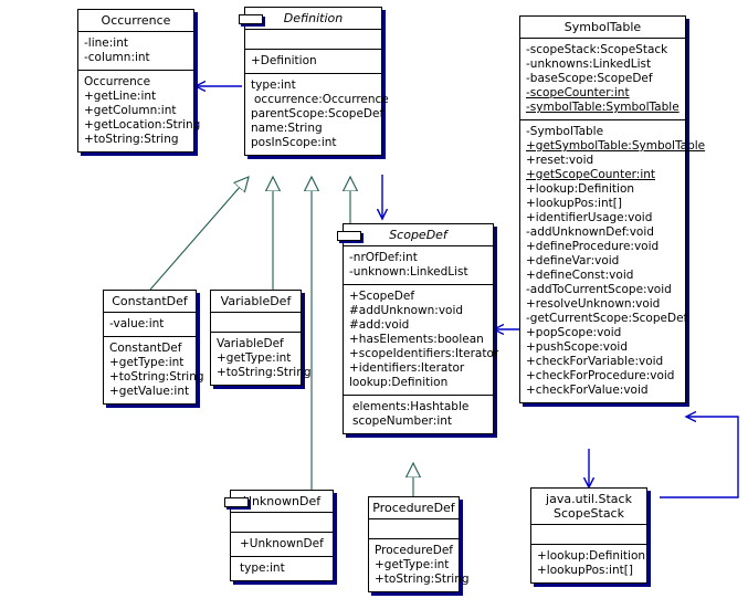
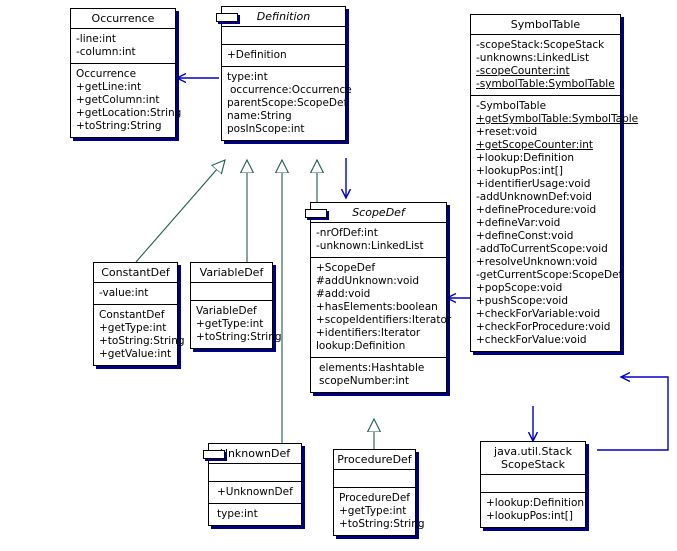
  Occurrence
  -line:int
  -column:int
  Occurrence
  +getLine:int
  +getColumn:int
  +getLocation:String
  +toString:String
  Definition
  +Definition
  type:int
  occurrence:Occurrence
  parentScope:ScopeDef
  name:String
  posInScope:int
  SymbolTable
  -scopeStack:ScopeStack
  -unknowns:LinkedList
- -baseScope:ScopeDef
  -scopeCounter:int
  -symbolTable:SymbolTable
  -SymbolTable
  +getSymbolTable:SymbolTable
  +reset:void
  +getScopeCounter:int
  +lookup:Definition
  +lookupPos:int[]
  +identifierUsage:void
  -addUnknownDef:void
  +defineProcedure:void
  +defineVar:void
  +defineConst:void
  -addToCurrentScope:void
  +resolveUnknown:void
  -getCurrentScope:ScopeDef
  +popScope:void
  +pushScope:void
  +checkForVariable:void
  +checkForProcedure:void
  +checkForValue:void
  ScopeDef
  -nrOfDef:int
  -unknown:LinkedList
  +ScopeDef
  #addUnknown:void
  #add:void
  +hasElements:boolean
  +scopeIdentifiers:Iterator
  +identifiers:Iterator
  lookup:Definition
  elements:Hashtable
  scopeNumber:int
  ConstantDef
  -value:int
  ConstantDef
  +getType:int
  +toString:String
  +getValue:int
  VariableDef
  VariableDef
  +getType:int
  +toString:String
  nknownDef
  +UnknownDef
  type:int
  ProcedureDef
  ProcedureDef
  +getType:int
  +toString:String
  java.util.Stack
  ScopeStack
  +lookup:Definition
  +lookupPos:int[]
